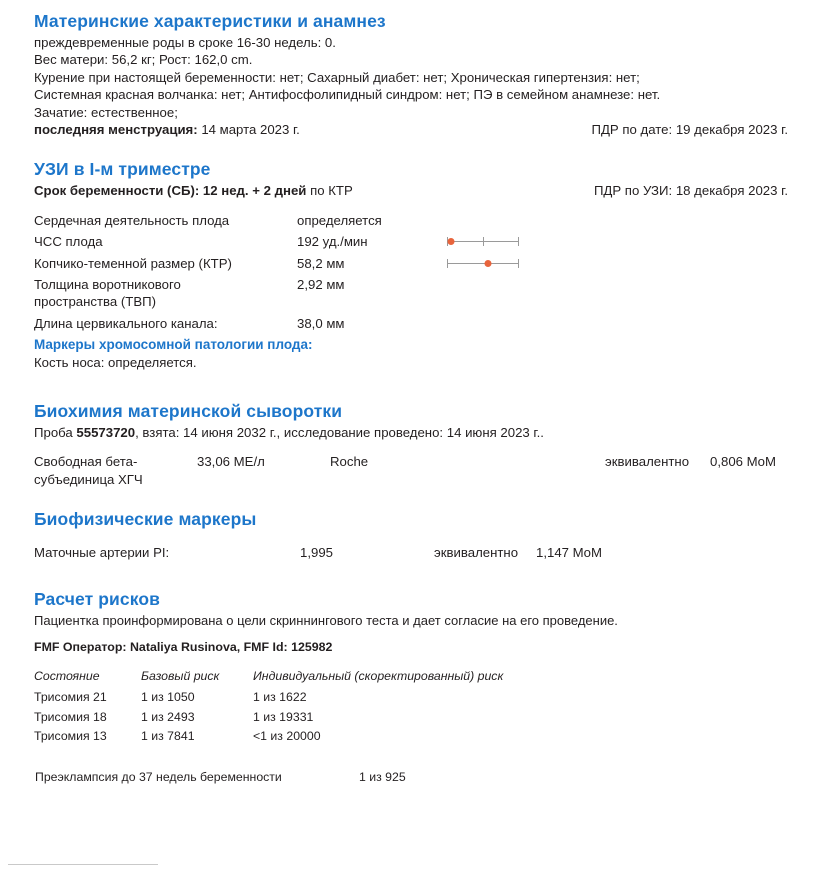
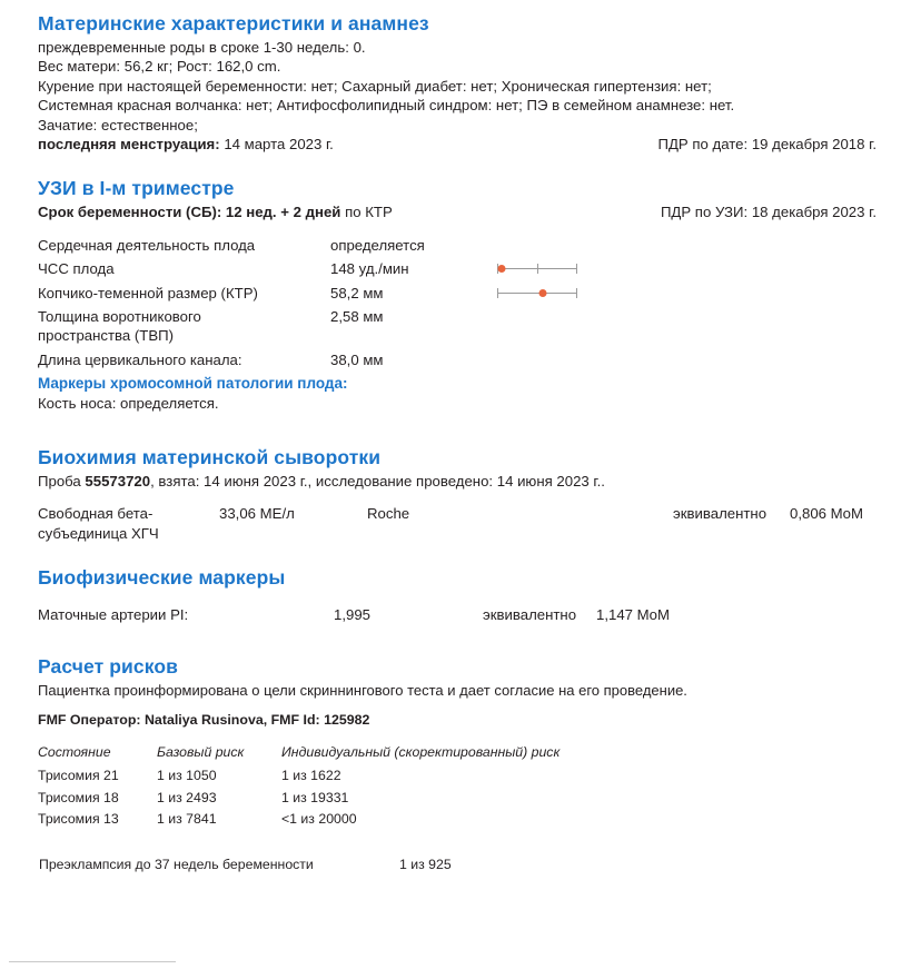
  Материнские характеристики и анамнез
- преждевременные роды в сроке 16-30 недель: 0.
+ преждевременные роды в сроке 1-30 недель: 0.
  Вес матери: 56,2 кг; Рост: 162,0 cm.
  Курение при настоящей беременности: нет; Сахарный диабет: нет; Хроническая гипертензия: нет;
  Системная красная волчанка: нет; Антифосфолипидный синдром: нет; ПЭ в семейном анамнезе: нет.
  Зачатие: естественное;
  последняя менструация: 14 марта 2023 г.
- ПДР по дате: 19 декабря 2023 г.
+ ПДР по дате: 19 декабря 2018 г.
  УЗИ в I-м триместре
  Срок беременности (СБ): 12 нед. + 2 дней по КТР
  ПДР по УЗИ: 18 декабря 2023 г.
  Сердечная деятельность плода	определяется
- ЧСС плода	192 уд./мин
+ ЧСС плода	148 уд./мин
  Копчико-теменной размер (КТР)	58,2 мм
- Толщина воротникового пространства (ТВП)	2,92 мм
+ Толщина воротникового пространства (ТВП)	2,58 мм
  Длина цервикального канала:	38,0 мм
  Маркеры хромосомной патологии плода:
  Кость носа: определяется.
  Биохимия материнской сыворотки
- Проба 55573720, взята: 14 июня 2032 г., исследование проведено: 14 июня 2023 г..
+ Проба 55573720, взята: 14 июня 2023 г., исследование проведено: 14 июня 2023 г..
  Свободная бета- субъединица ХГЧ	33,06 МЕ/л	Roche	эквивалентно	0,806 MoM
  Биофизические маркеры
  Маточные артерии PI:	1,995	эквивалентно	1,147 MoM
  Расчет рисков
  Пациентка проинформирована о цели скриннингового теста и дает согласие на его проведение.
  FMF Оператор: Nataliya Rusinova, FMF Id: 125982
  Состояние	Базовый риск	Индивидуальный (скоректированный) риск
  Трисомия 21	1 из 1050	1 из 1622
  Трисомия 18	1 из 2493	1 из 19331
  Трисомия 13	1 из 7841	<1 из 20000
  Преэклампсия до 37 недель беременности	1 из 925
